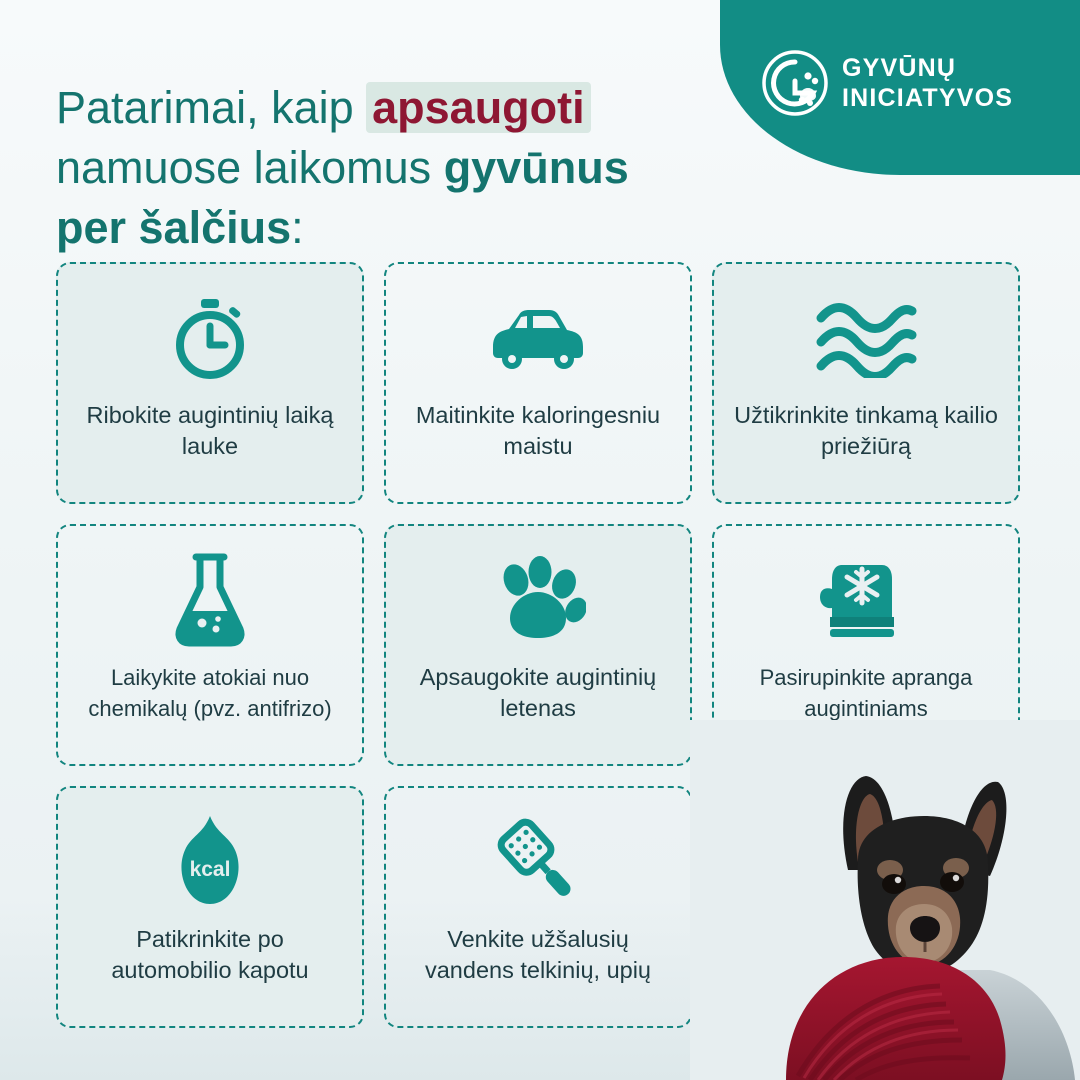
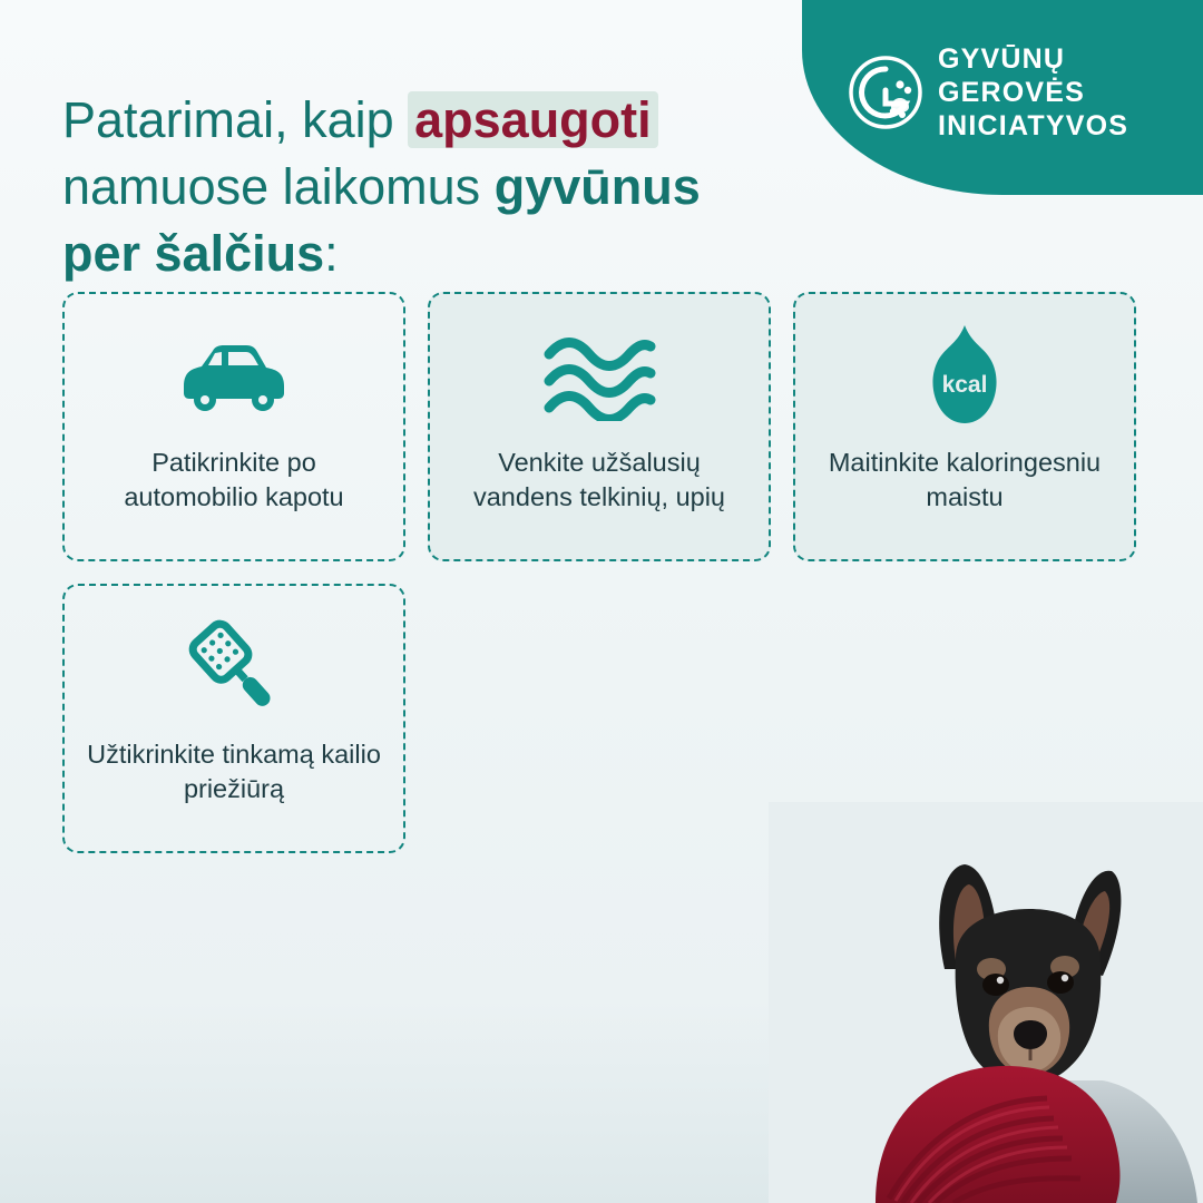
  GYVŪNŲ
+ GEROVĖS
  INICIATYVOS
  Patarimai, kaip apsaugoti
  namuose laikomus gyvūnus
  per šalčius:
- Ribokite augintinių laiką lauke
- Maitinkite kaloringesniu maistu
+ Patikrinkite po automobilio kapotu
- Užtikrinkite tinkamą kailio priežiūrą
+ Venkite užšalusių vandens telkinių, upių
- Laikykite atokiai nuo chemikalų (pvz. antifrizo)
- Apsaugokite augintinių letenas
- Pasirupinkite apranga augintiniams
  kcal
- Patikrinkite po automobilio kapotu
+ Maitinkite kaloringesniu maistu
- Venkite užšalusių vandens telkinių, upių
+ Užtikrinkite tinkamą kailio priežiūrą
